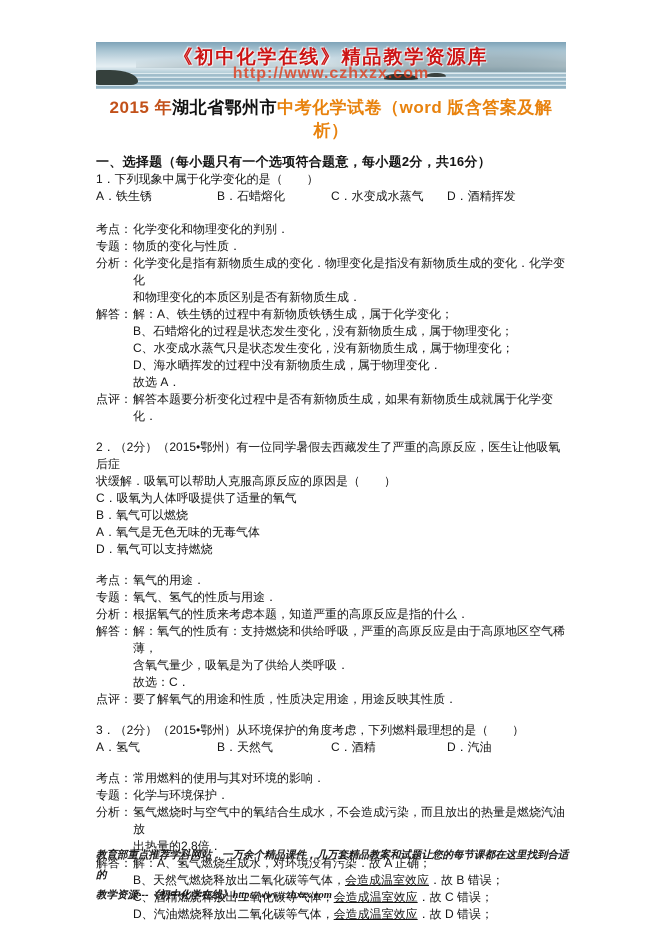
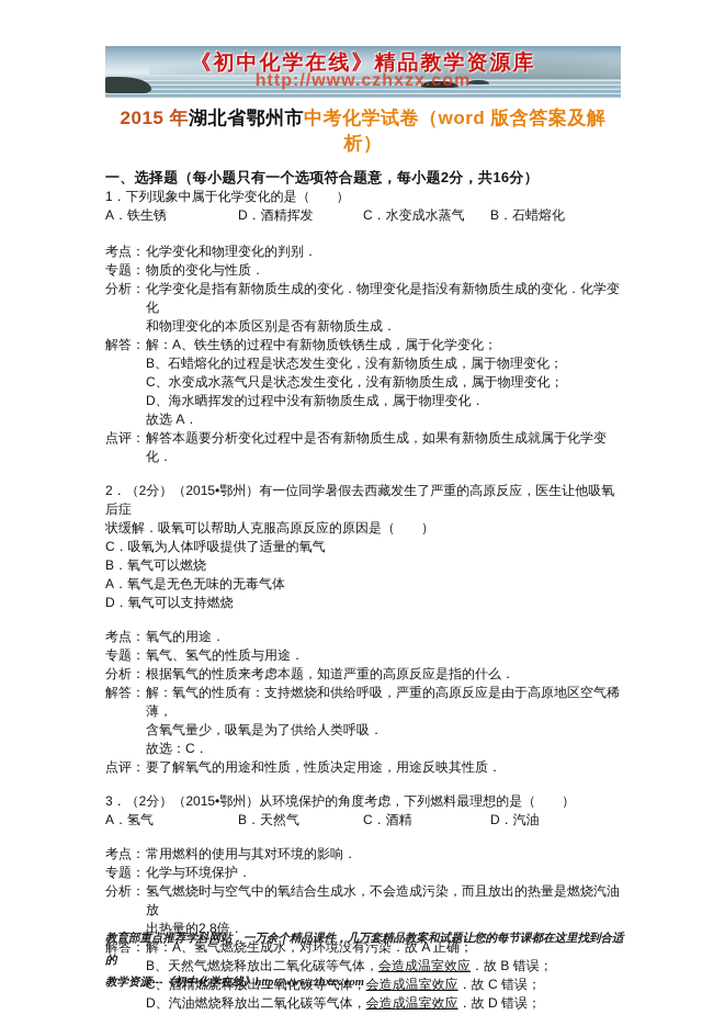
  《初中化学在线》精品教学资源库
  http://www.czhxzx.com
  2015 年湖北省鄂州市中考化学试卷（word 版含答案及解析）
  一、选择题（每小题只有一个选项符合题意，每小题2分，共16分）
  1．下列现象中属于化学变化的是（ ）
  A．铁生锈
- B．石蜡熔化
+ D．酒精挥发
  C．水变成水蒸气
- D．酒精挥发
+ B．石蜡熔化
  考点：
  化学变化和物理变化的判别．
  专题：
  物质的变化与性质．
  分析：
  化学变化是指有新物质生成的变化．物理变化是指没有新物质生成的变化．化学变化
  和物理变化的本质区别是否有新物质生成．
  解答：
  解：A、铁生锈的过程中有新物质铁锈生成，属于化学变化；
  B、石蜡熔化的过程是状态发生变化，没有新物质生成，属于物理变化；
  C、水变成水蒸气只是状态发生变化，没有新物质生成，属于物理变化；
  D、海水晒挥发的过程中没有新物质生成，属于物理变化．
  故选 A．
  点评：
  解答本题要分析变化过程中是否有新物质生成，如果有新物质生成就属于化学变化．
  2．（2分）（2015•鄂州）有一位同学暑假去西藏发生了严重的高原反应，医生让他吸氧后症
  状缓解．吸氧可以帮助人克服高原反应的原因是（ ）
  C．吸氧为人体呼吸提供了适量的氧气
  B．氧气可以燃烧
  A．氧气是无色无味的无毒气体
  D．氧气可以支持燃烧
  考点：
  氧气的用途．
  专题：
  氧气、氢气的性质与用途．
  分析：
  根据氧气的性质来考虑本题，知道严重的高原反应是指的什么．
  解答：
  解：氧气的性质有：支持燃烧和供给呼吸，严重的高原反应是由于高原地区空气稀薄，
  含氧气量少，吸氧是为了供给人类呼吸．
  故选：C．
  点评：
  要了解氧气的用途和性质，性质决定用途，用途反映其性质．
  3．（2分）（2015•鄂州）从环境保护的角度考虑，下列燃料最理想的是（ ）
  A．氢气
  B．天然气
  C．酒精
  D．汽油
  考点：
  常用燃料的使用与其对环境的影响．
  专题：
  化学与环境保护．
  分析：
  氢气燃烧时与空气中的氧结合生成水，不会造成污染，而且放出的热量是燃烧汽油放
  出热量的2.8倍．
  解答：
  解：A、氢气燃烧生成水，对环境没有污染．故 A 正确；
  B、天然气燃烧释放出二氧化碳等气体，会造成温室效应．故 B 错误；
  C、酒精燃烧释放出二氧化碳等气体，会造成温室效应．故 C 错误；
  D、汽油燃烧释放出二氧化碳等气体，会造成温室效应．故 D 错误；
  教育部重点推荐学科网站．一万余个精品课件，几万套精品教案和试题让您的每节课都在这里找到合适的
  教学资源---《初中化学在线》http://www.czhxzx.com
